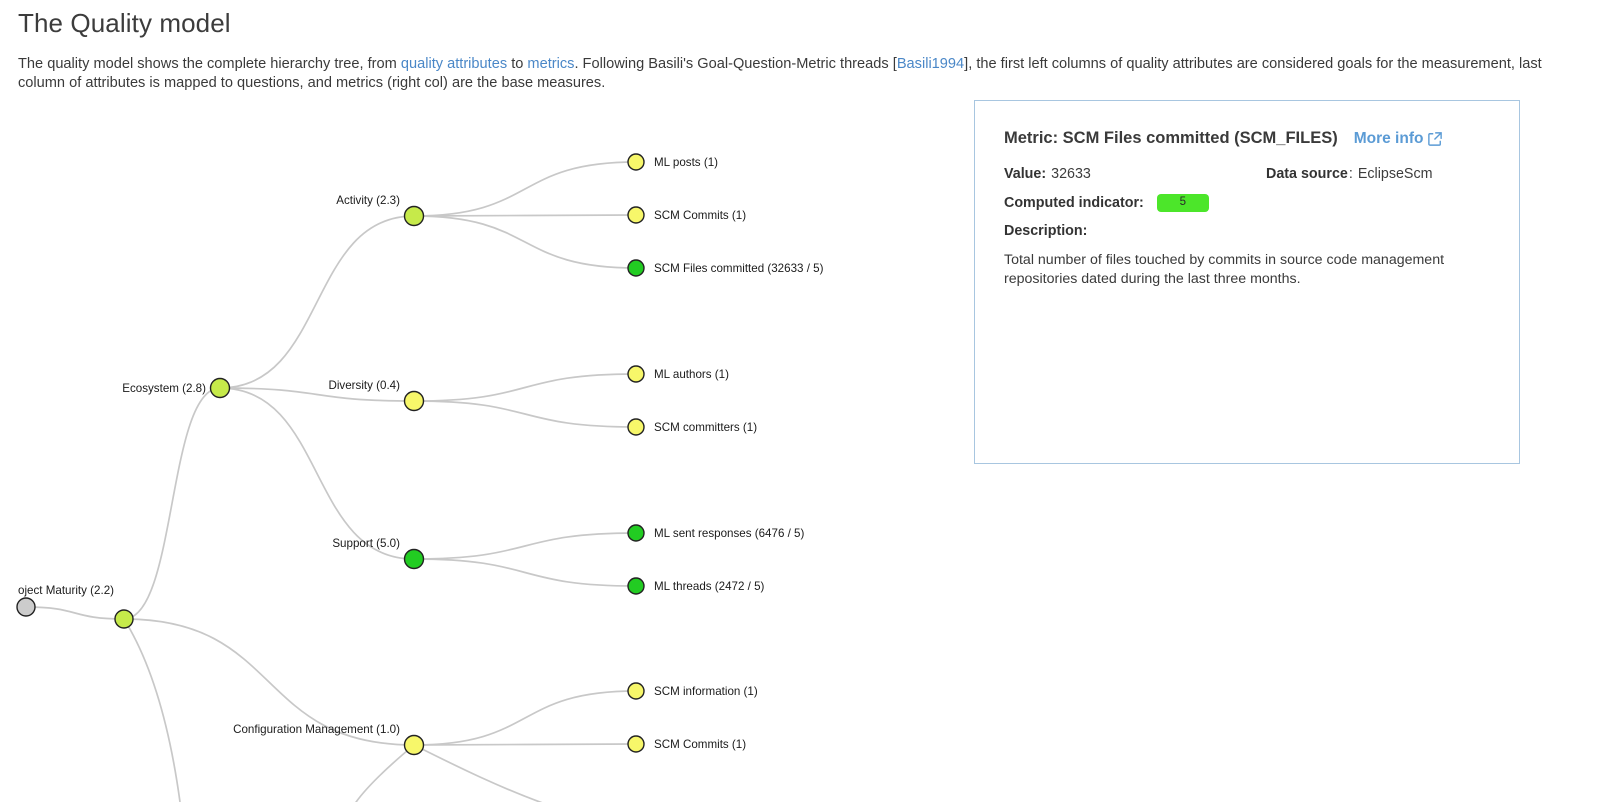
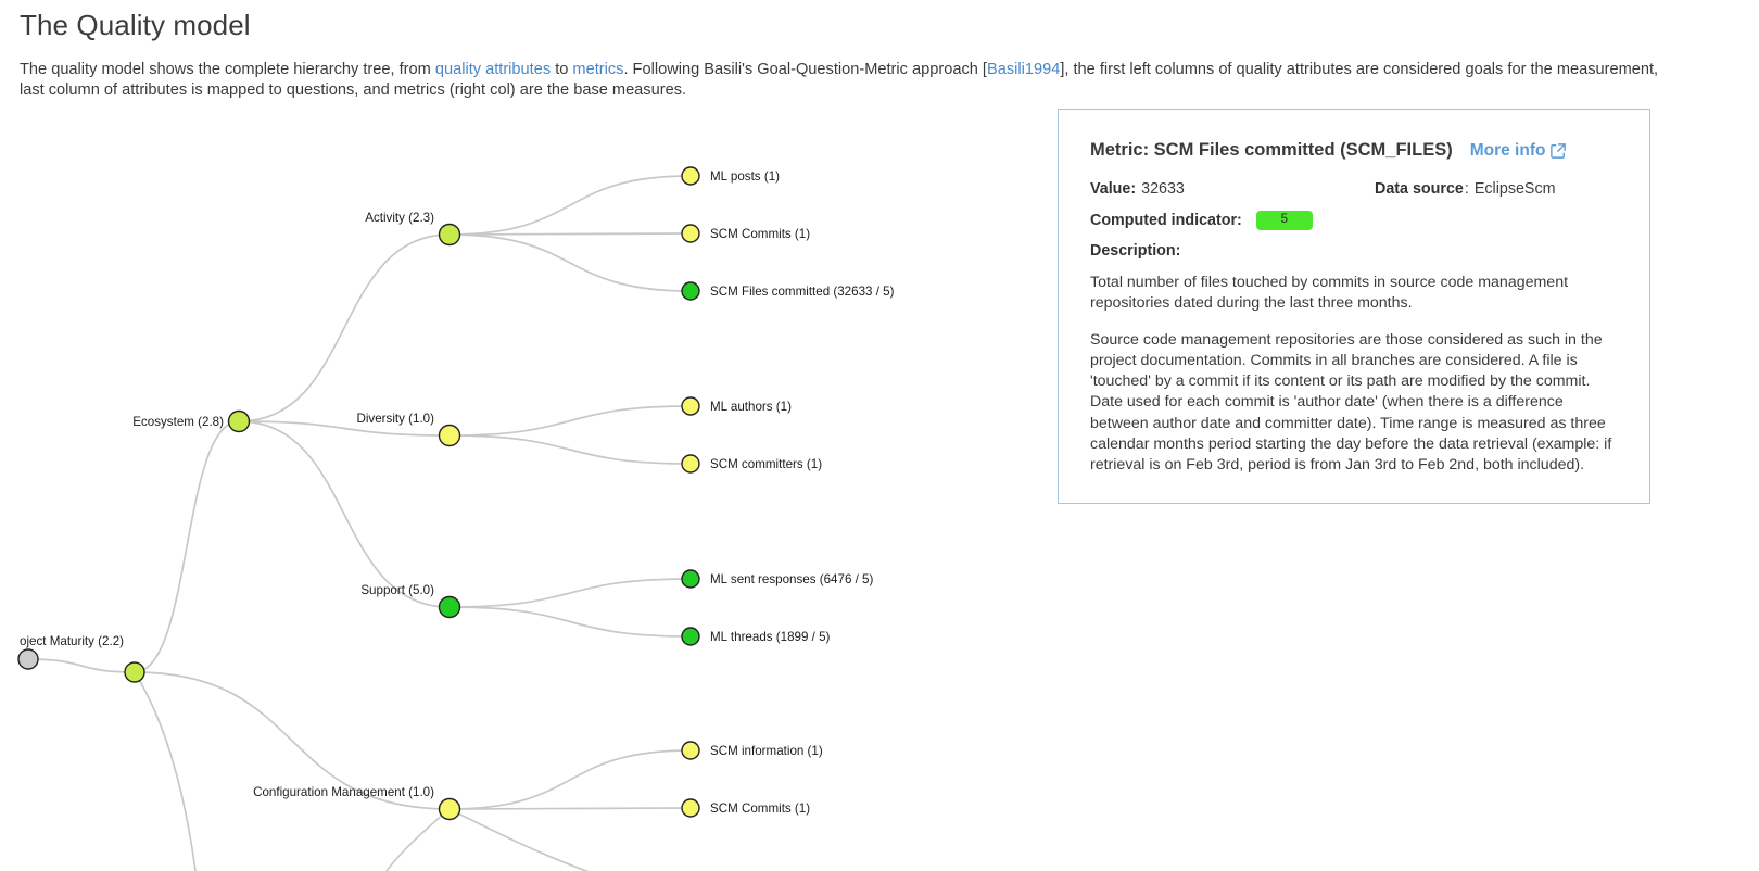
  The Quality model
- The quality model shows the complete hierarchy tree, from quality attributes to metrics. Following Basili's Goal-Question-Metric threads [Basili1994], the first left columns of quality attributes are considered goals for the measurement, last column of attributes is mapped to questions, and metrics (right col) are the base measures.
+ The quality model shows the complete hierarchy tree, from quality attributes to metrics. Following Basili's Goal-Question-Metric approach [Basili1994], the first left columns of quality attributes are considered goals for the measurement, last column of attributes is mapped to questions, and metrics (right col) are the base measures.
  oject Maturity (2.2)
  Ecosystem (2.8)
  Activity (2.3)
- Diversity (0.4)
+ Diversity (1.0)
  Support (5.0)
  Configuration Management (1.0)
  ML posts (1)
  SCM Commits (1)
  SCM Files committed (32633 / 5)
  ML authors (1)
  SCM committers (1)
  ML sent responses (6476 / 5)
- ML threads (2472 / 5)
+ ML threads (1899 / 5)
  SCM information (1)
  SCM Commits (1)
  Metric: SCM Files committed (SCM_FILES)
  More info
  Value:
  32633
  Data source
  :
  EclipseScm
  Computed indicator:
  5
  Description:
  Total number of files touched by commits in source code management repositories dated during the last three months.
+ Source code management repositories are those considered as such in the project documentation. Commits in all branches are considered. A file is 'touched' by a commit if its content or its path are modified by the commit. Date used for each commit is 'author date' (when there is a difference between author date and committer date). Time range is measured as three calendar months period starting the day before the data retrieval (example: if retrieval is on Feb 3rd, period is from Jan 3rd to Feb 2nd, both included).
